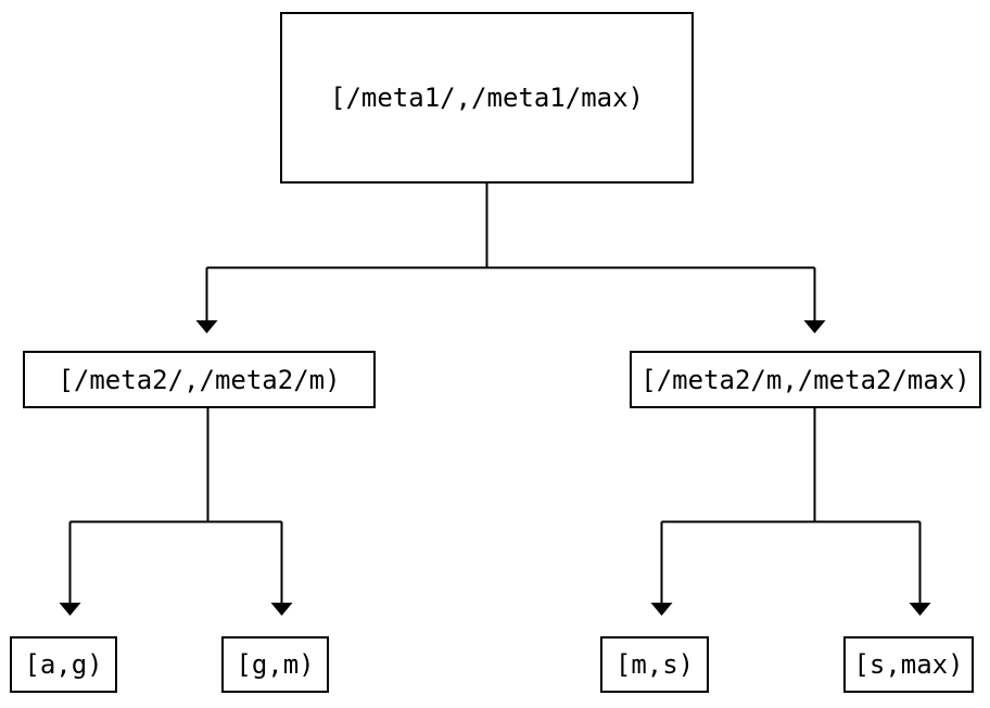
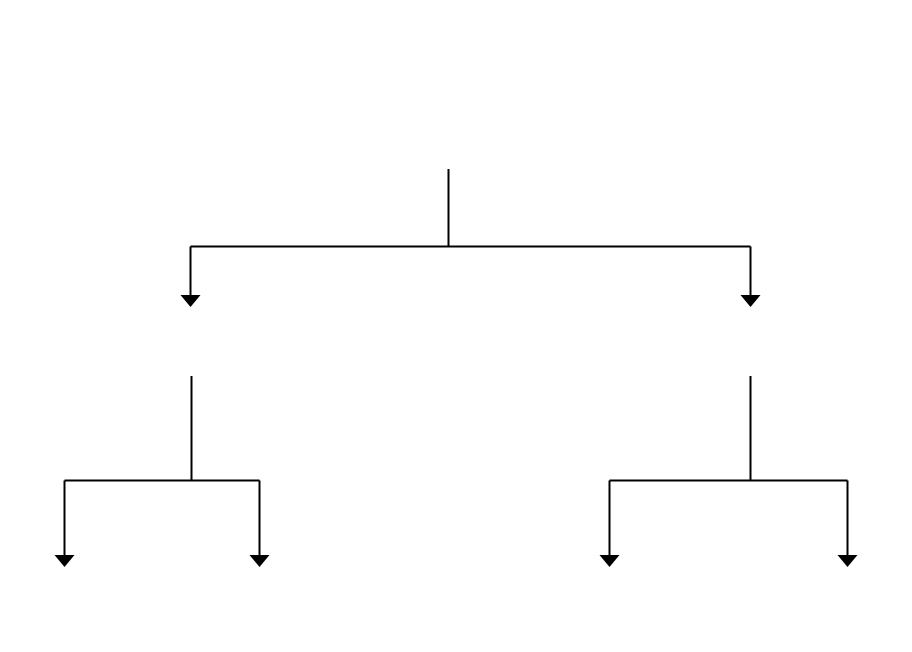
- [/meta1/,/meta1/max)
- [/meta2/,/meta2/m)
- [/meta2/m,/meta2/max)
- [a,g)
- [g,m)
- [m,s)
- [s,max)
